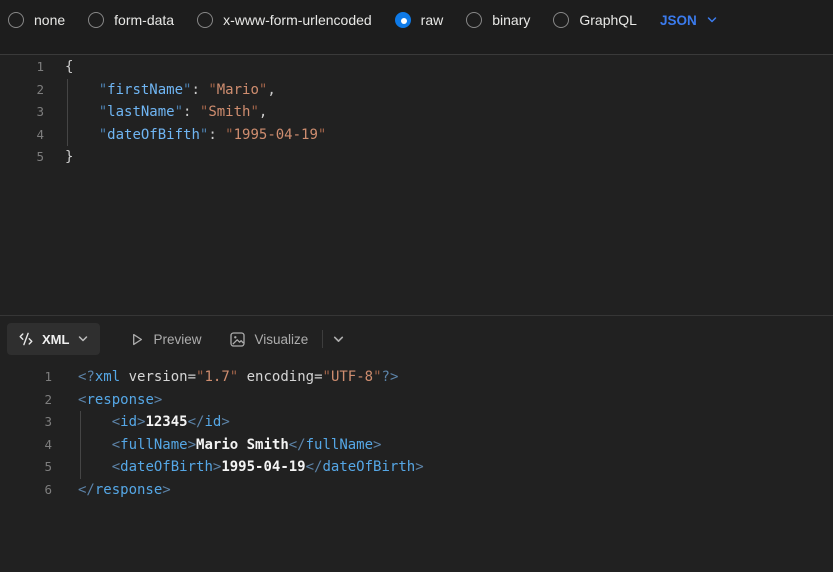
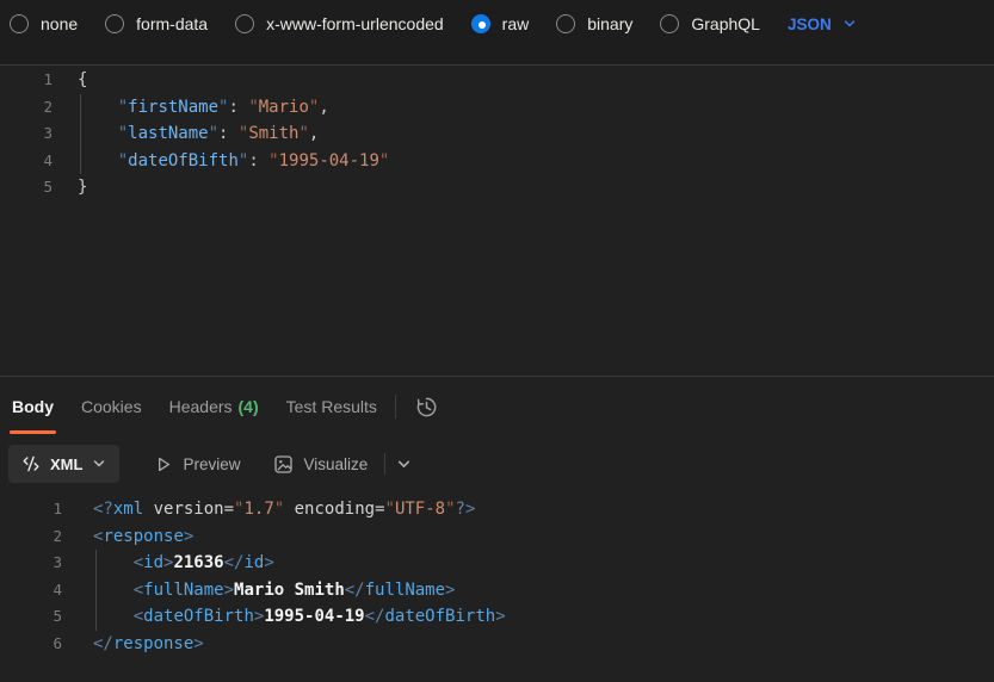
  none
  form-data
  x-www-form-urlencoded
  raw
  binary
  GraphQL
  JSON
  1
  {
  2
  "firstName": "Mario",
  3
  "lastName": "Smith",
  4
  "dateOfBifth": "1995-04-19"
  5
  }
+ Body
+ Cookies
+ Headers
+ (4)
+ Test Results
  XML
  Preview
  Visualize
  1
  <?xml version="1.7" encoding="UTF-8"?>
  2
  <response>
  3
- <id>12345</id>
+ <id>21636</id>
  4
  <fullName>Mario Smith</fullName>
  5
  <dateOfBirth>1995-04-19</dateOfBirth>
  6
  </response>
